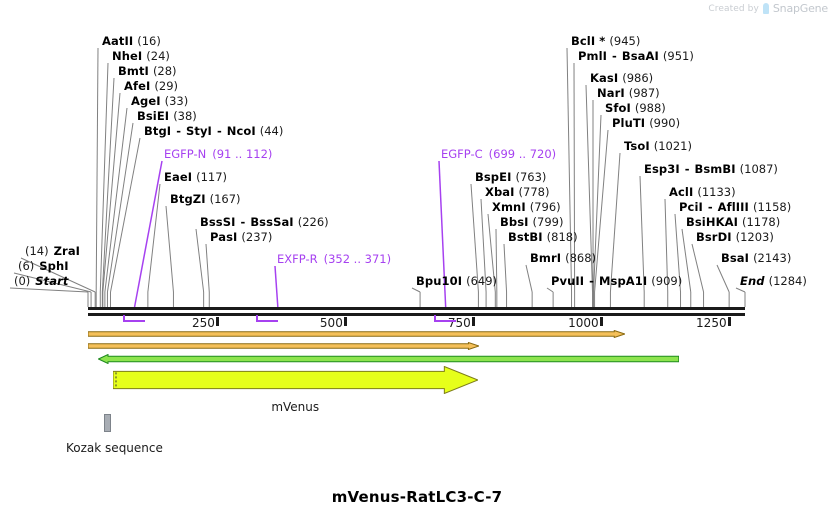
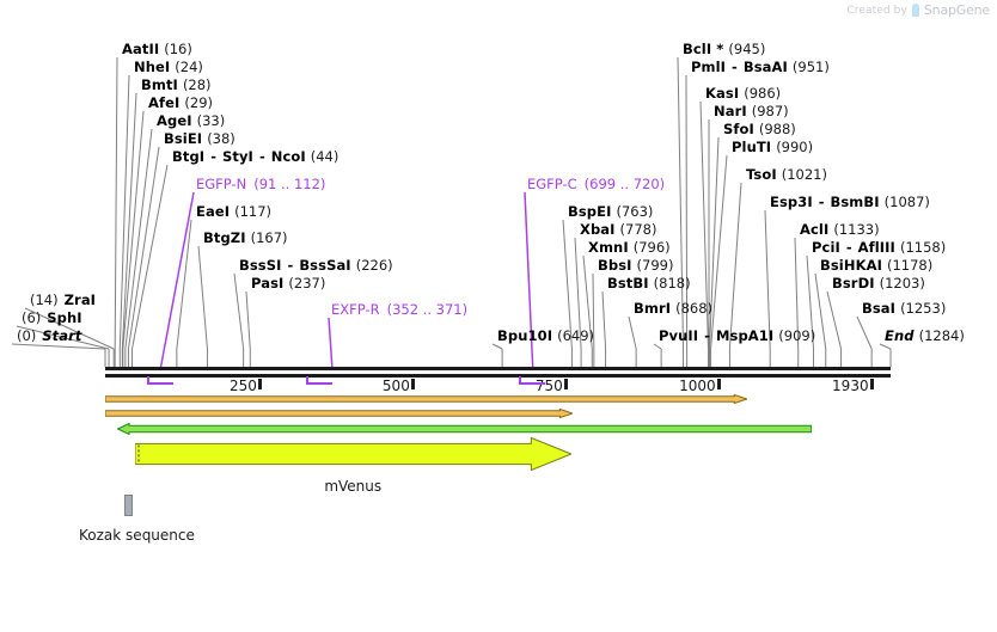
  Created by
  SnapGene
  (0) Start
  (6) SphI
  (14) ZraI
  AatII (16)
  NheI (24)
  BmtI (28)
  AfeI (29)
  AgeI (33)
  BsiEI (38)
  BtgI - StyI - NcoI (44)
  EaeI (117)
  BtgZI (167)
  BssSI - BssSaI (226)
  PasI (237)
  Bpu10I (649)
  BspEI (763)
  XbaI (778)
  XmnI (796)
  BbsI (799)
  BstBI (818)
  BmrI (868)
  PvuII - MspA1I (909)
  BclI * (945)
  PmlI - BsaAI (951)
  KasI (986)
  NarI (987)
  SfoI (988)
  PluTI (990)
  TsoI (1021)
  Esp3I - BsmBI (1087)
  AclI (1133)
  PciI - AflIII (1158)
  BsiHKAI (1178)
  BsrDI (1203)
- BsaI (2143)
+ BsaI (1253)
  End (1284)
  EGFP-N (91 .. 112)
  EXFP-R (352 .. 371)
  EGFP-C (699 .. 720)
  250
  500
  750
  1000
- 1250
+ 1930
  mVenus
  Kozak sequence
- mVenus-RatLC3-C-7
